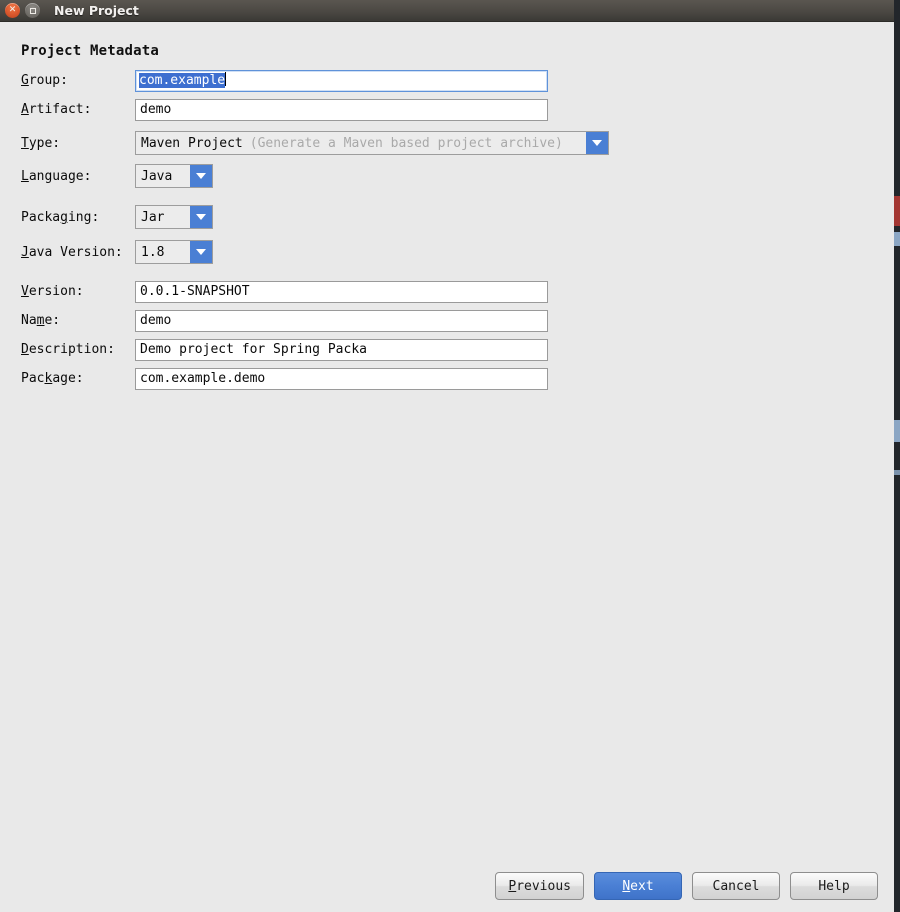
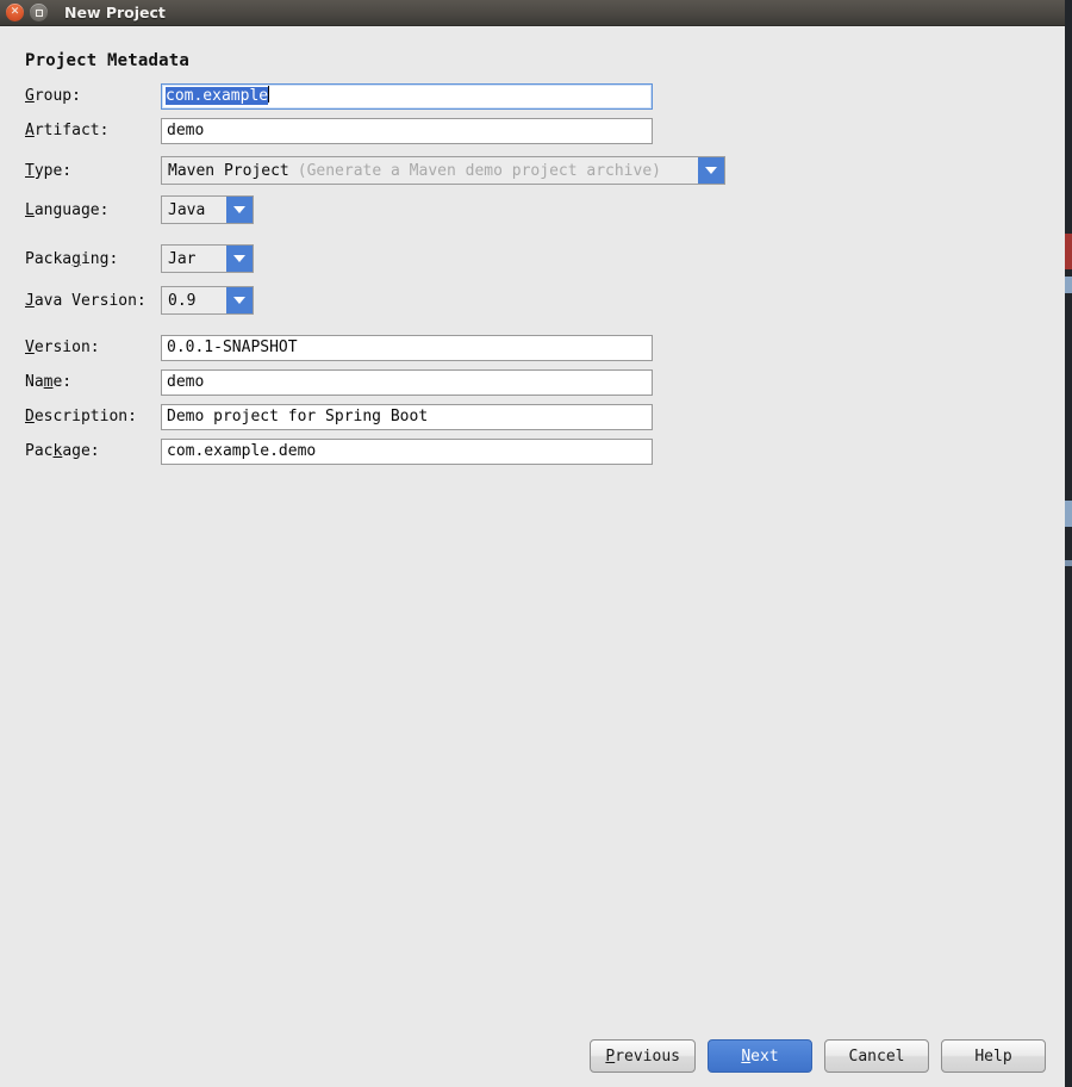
  ✕
  New Project
  Project Metadata
  Group:
  com.example
  Artifact:
  demo
  Type:
  Maven Project
- (Generate a Maven based project archive)
+ (Generate a Maven demo project archive)
  Language:
  Java
  Packaging:
  Jar
  Java Version:
- 1.8
+ 0.9
  Version:
  0.0.1-SNAPSHOT
  Name:
  demo
  Description:
- Demo project for Spring Packa
+ Demo project for Spring Boot
  Package:
  com.example.demo
  P
  revious
  N
  ext
  Cancel
  Help
